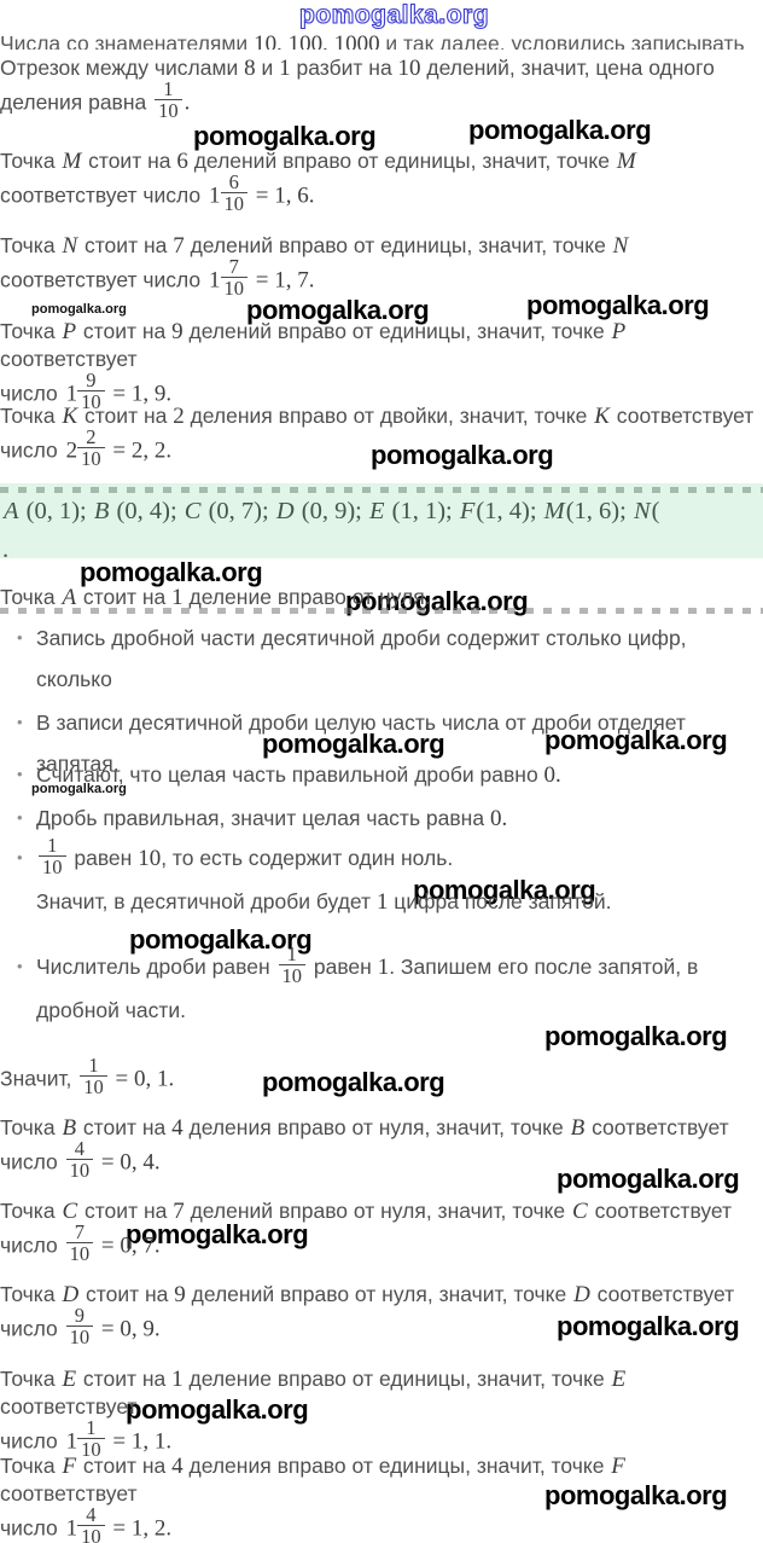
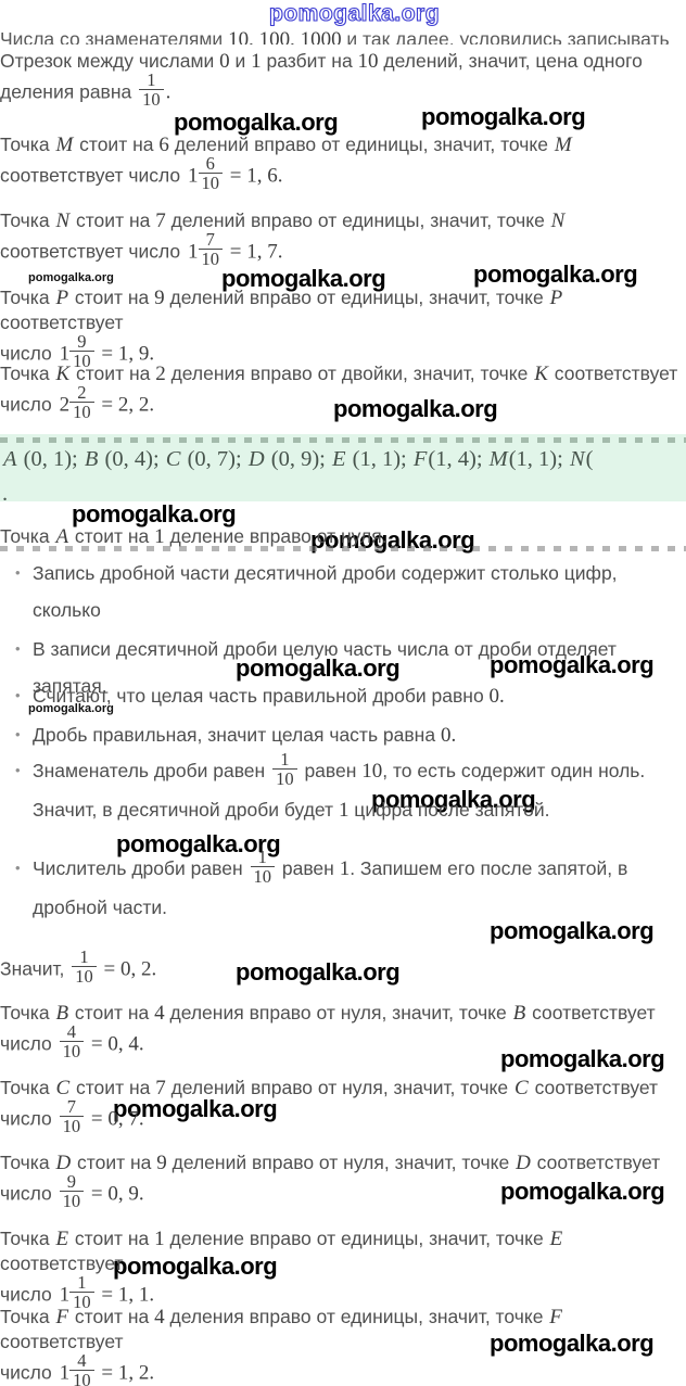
  pomogalka.org
  pomogalka.org
  pomogalka.org
  pomogalka.org
  pomogalka.org
  pomogalka.org
  pomogalka.org
  pomogalka.org
  pomogalka.org
  pomogalka.org
  pomogalka.org
  pomogalka.org
  pomogalka.org
  pomogalka.org
  pomogalka.org
  pomogalka.org
  pomogalka.org
  pomogalka.org
  pomogalka.org
  pomogalka.org
  pomogalka.org
  Числа со знаменателями 10, 100, 1000 и так далее, условились записывать
- Отрезок между числами 8 и 1 разбит на 10 делений, значит, цена одного
+ Отрезок между числами 0 и 1 разбит на 10 делений, значит, цена одного
  деления равна
  1
  10
  .
  Точка M стоит на 6 делений вправо от единицы, значит, точке M
  соответствует число 1
  6
  10
  = 1, 6.
  Точка N стоит на 7 делений вправо от единицы, значит, точке N
  соответствует число 1
  7
  10
  = 1, 7.
  Точка P стоит на 9 делений вправо от единицы, значит, точке P соответствует
  число 1
  9
  10
  = 1, 9.
  Точка K стоит на 2 деления вправо от двойки, значит, точке K соответствует
  число 2
  2
  10
  = 2, 2.
- A (0, 1); B (0, 4); C (0, 7); D (0, 9); E (1, 1); F(1, 4); M(1, 6); N(
+ A (0, 1); B (0, 4); C (0, 7); D (0, 9); E (1, 1); F(1, 4); M(1, 1); N(
  .
  Точка A стоит на 1 деление вправо от нуля.
  •
  Запись дробной части десятичной дроби содержит столько цифр, сколько
  •
  В записи десятичной дроби целую часть числа от дроби отделяет запятая.
  •
  Считают, что целая часть правильной дроби равно 0.
  •
  Дробь правильная, значит целая часть равна 0.
  •
+ Знаменатель дроби равен
  1
  10
  равен 10, то есть содержит один ноль.
  Значит, в десятичной дроби будет 1 цифра после запятой.
  •
  Числитель дроби равен
  1
  10
  равен 1. Запишем его после запятой, в
  дробной части.
  Значит,
  1
  10
- = 0, 1.
+ = 0, 2.
  Точка B стоит на 4 деления вправо от нуля, значит, точке B соответствует
  число
  4
  10
  = 0, 4.
  Точка C стоит на 7 делений вправо от нуля, значит, точке C соответствует
  число
  7
  10
  = 0, 7.
  Точка D стоит на 9 делений вправо от нуля, значит, точке D соответствует
  число
  9
  10
  = 0, 9.
  Точка E стоит на 1 деление вправо от единицы, значит, точке E соответствует
  число 1
  1
  10
  = 1, 1.
  Точка F стоит на 4 деления вправо от единицы, значит, точке F соответствует
  число 1
  4
  10
  = 1, 2.
